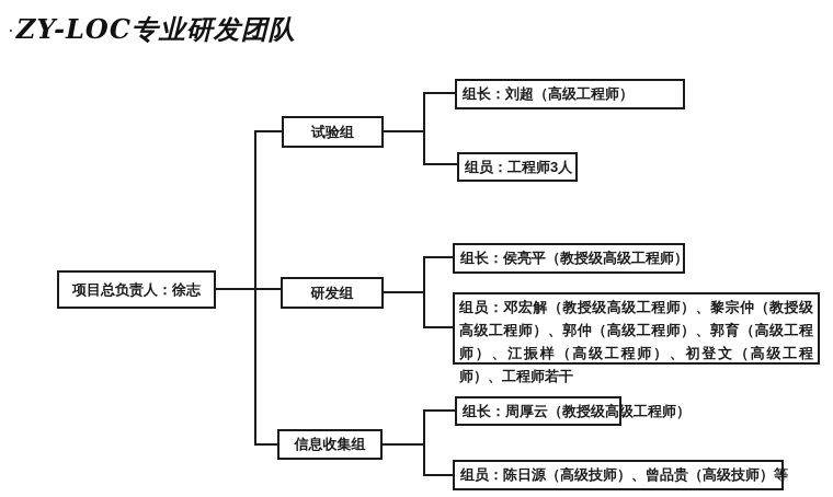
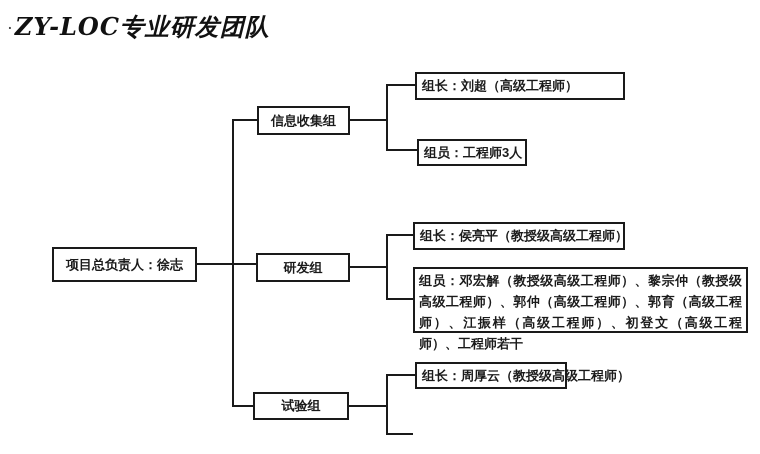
  . ZY-LOC专业研发团队
  项目总负责人：徐志
- 试验组
+ 信息收集组
  研发组
- 信息收集组
+ 试验组
  组长：刘超（高级工程师）
  组员：工程师3人
  组长：侯亮平（教授级高级工程师）
  组员：邓宏解（教授级高级工程师）、黎宗仲（教授级高级工程师）、郭仲（高级工程师）、郭育（高级工程师）、江振样（高级工程师）、初登文（高级工程师）、工程师若干
  组长：周厚云（教授级高级工程师）
- 组员：陈日源（高级技师）、曾品贵（高级技师）等
